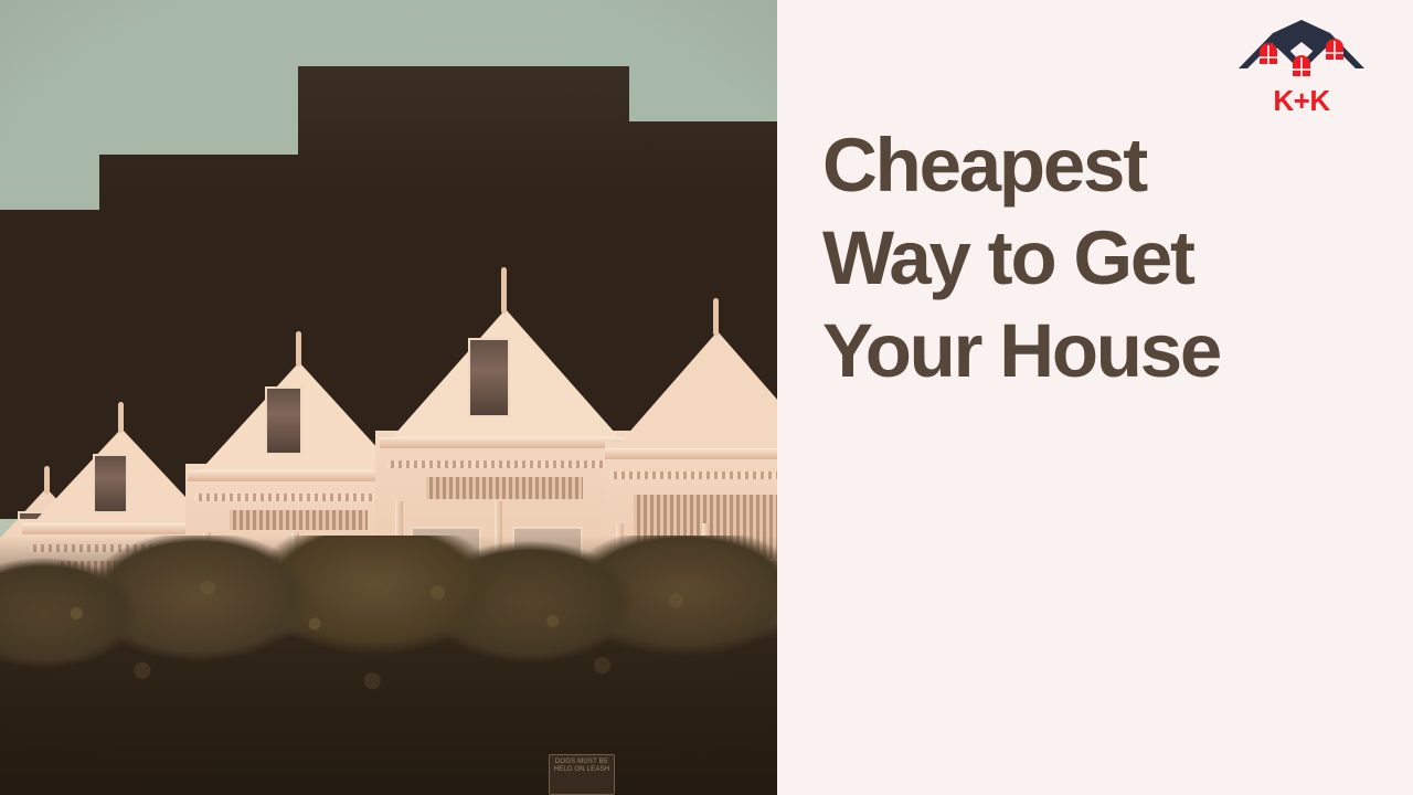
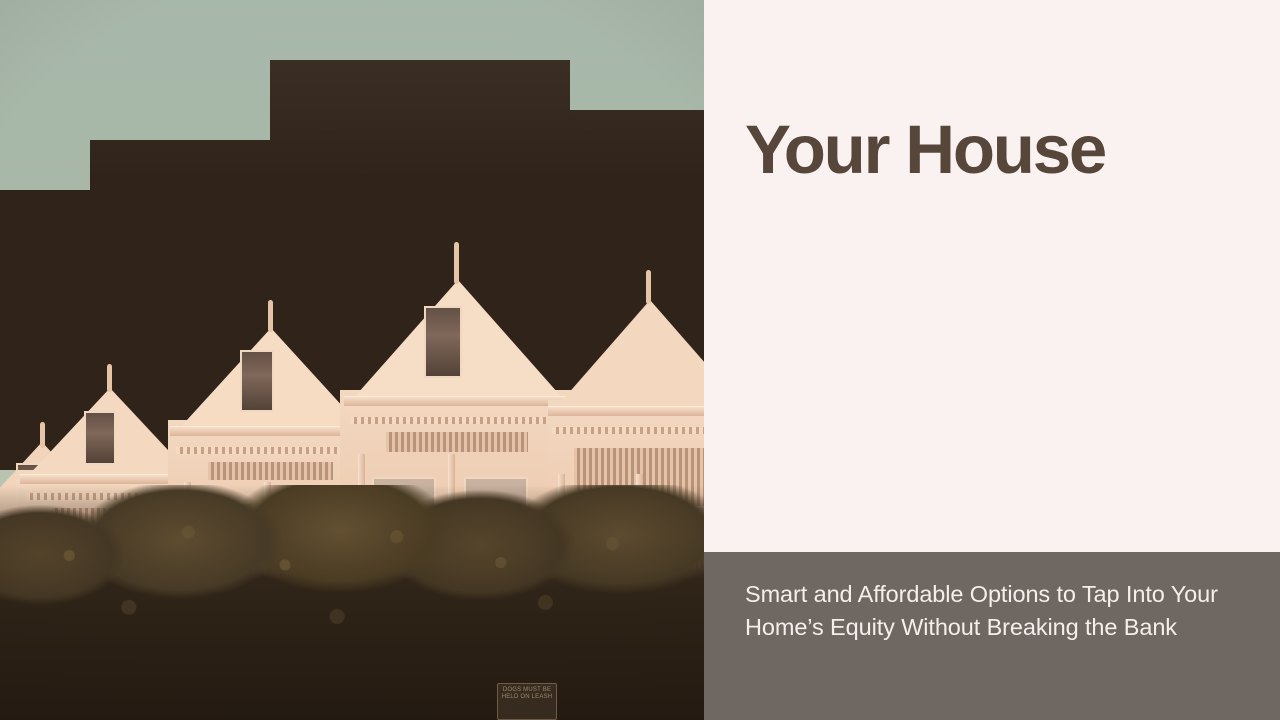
- K+K
- Cheapest
- Way to Get
  Your House
+ Smart and Affordable Options to Tap Into Your Home’s Equity Without Breaking the Bank
